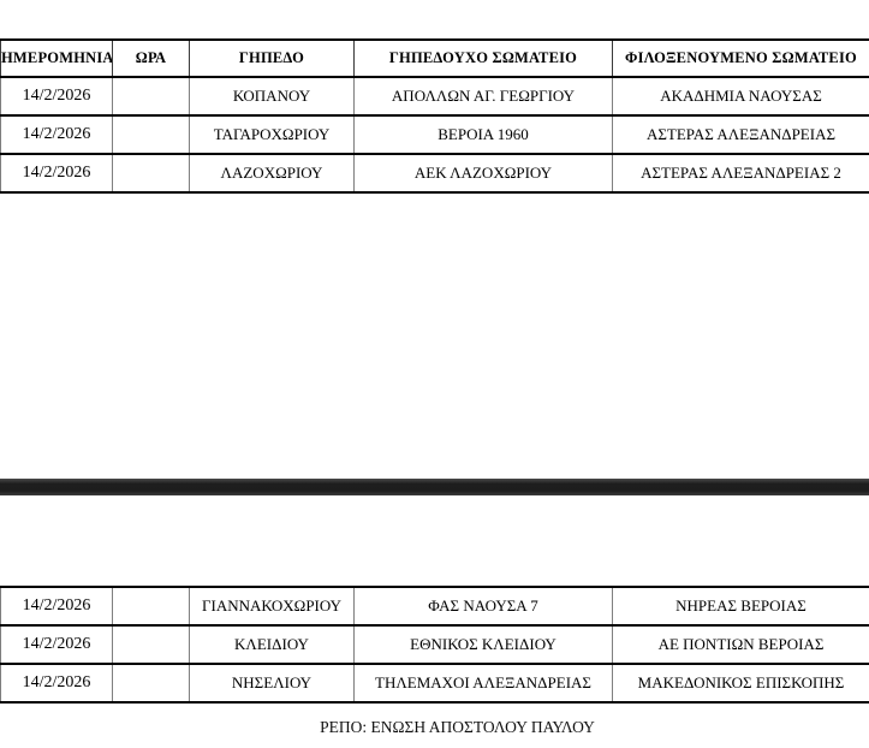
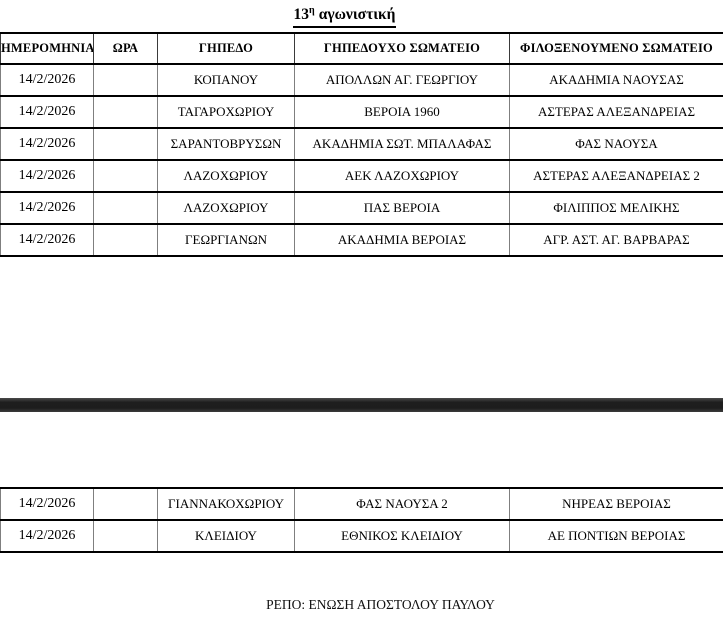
+ 13η αγωνιστική
  ΗΜΕΡΟΜΗΝΙΑ	ΩΡΑ	ΓΗΠΕΔΟ	ΓΗΠΕΔΟΥΧΟ ΣΩΜΑΤΕΙΟ	ΦΙΛΟΞΕΝΟΥΜΕΝΟ ΣΩΜΑΤΕΙΟ
  14/2/2026		ΚΟΠΑΝΟΥ	ΑΠΟΛΛΩΝ ΑΓ. ΓΕΩΡΓΙΟΥ	ΑΚΑΔΗΜΙΑ ΝΑΟΥΣΑΣ
  14/2/2026		ΤΑΓΑΡΟΧΩΡΙΟΥ	ΒΕΡΟΙΑ 1960	ΑΣΤΕΡΑΣ ΑΛΕΞΑΝΔΡΕΙΑΣ
+ 14/2/2026		ΣΑΡΑΝΤΟΒΡΥΣΩΝ	ΑΚΑΔΗΜΙΑ ΣΩΤ. ΜΠΑΛΑΦΑΣ	ΦΑΣ ΝΑΟΥΣΑ
  14/2/2026		ΛΑΖΟΧΩΡΙΟΥ	ΑΕΚ ΛΑΖΟΧΩΡΙΟΥ	ΑΣΤΕΡΑΣ ΑΛΕΞΑΝΔΡΕΙΑΣ 2
+ 14/2/2026		ΛΑΖΟΧΩΡΙΟΥ	ΠΑΣ ΒΕΡΟΙΑ	ΦΙΛΙΠΠΟΣ ΜΕΛΙΚΗΣ
+ 14/2/2026		ΓΕΩΡΓΙΑΝΩΝ	ΑΚΑΔΗΜΙΑ ΒΕΡΟΙΑΣ	ΑΓΡ. ΑΣΤ. ΑΓ. ΒΑΡΒΑΡΑΣ
- 14/2/2026		ΓΙΑΝΝΑΚΟΧΩΡΙΟΥ	ΦΑΣ ΝΑΟΥΣΑ 7	ΝΗΡΕΑΣ ΒΕΡΟΙΑΣ
+ 14/2/2026		ΓΙΑΝΝΑΚΟΧΩΡΙΟΥ	ΦΑΣ ΝΑΟΥΣΑ 2	ΝΗΡΕΑΣ ΒΕΡΟΙΑΣ
  14/2/2026		ΚΛΕΙΔΙΟΥ	ΕΘΝΙΚΟΣ ΚΛΕΙΔΙΟΥ	ΑΕ ΠΟΝΤΙΩΝ ΒΕΡΟΙΑΣ
- 14/2/2026		ΝΗΣΕΛΙΟΥ	ΤΗΛΕΜΑΧΟΙ ΑΛΕΞΑΝΔΡΕΙΑΣ	ΜΑΚΕΔΟΝΙΚΟΣ ΕΠΙΣΚΟΠΗΣ
  ΡΕΠΟ: ΕΝΩΣΗ ΑΠΟΣΤΟΛΟΥ ΠΑΥΛΟΥ
